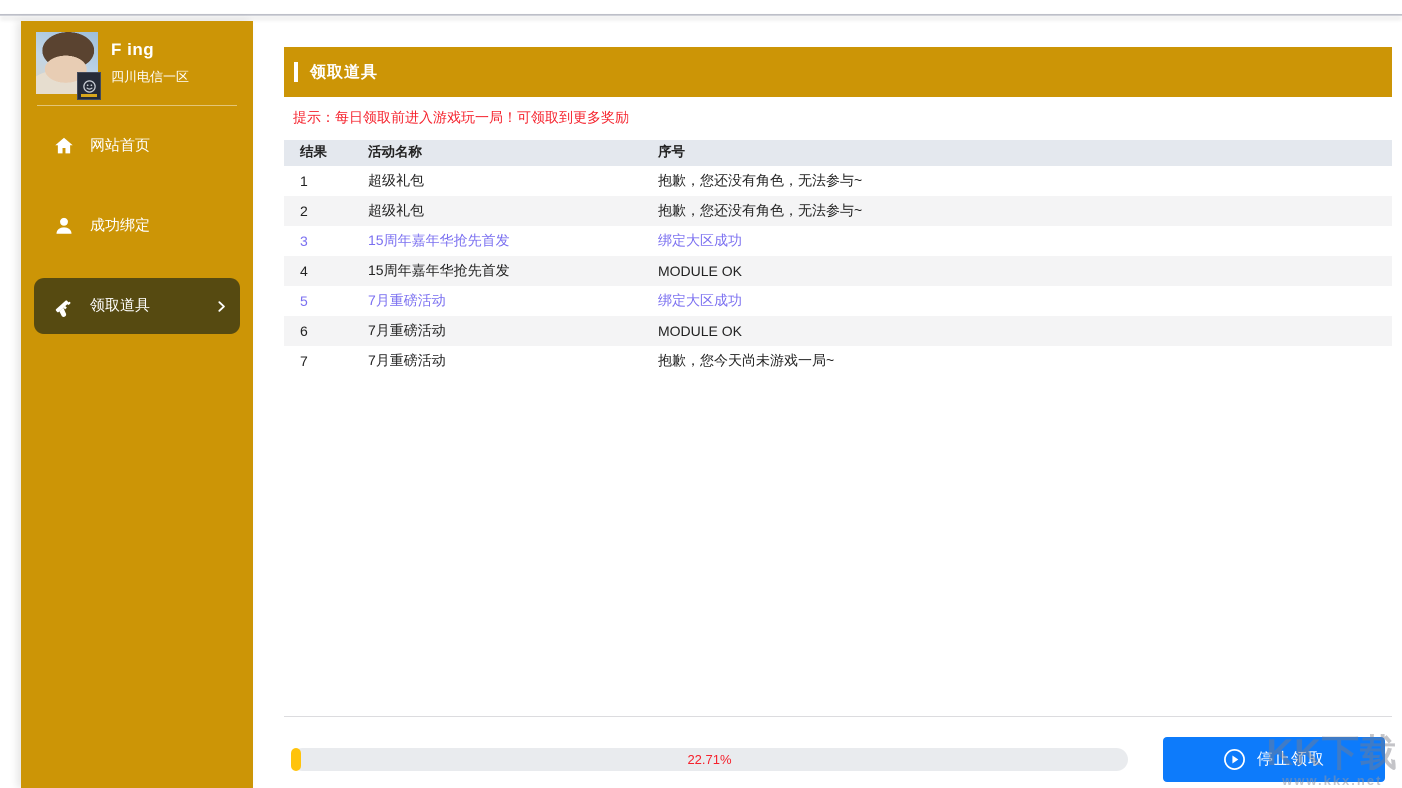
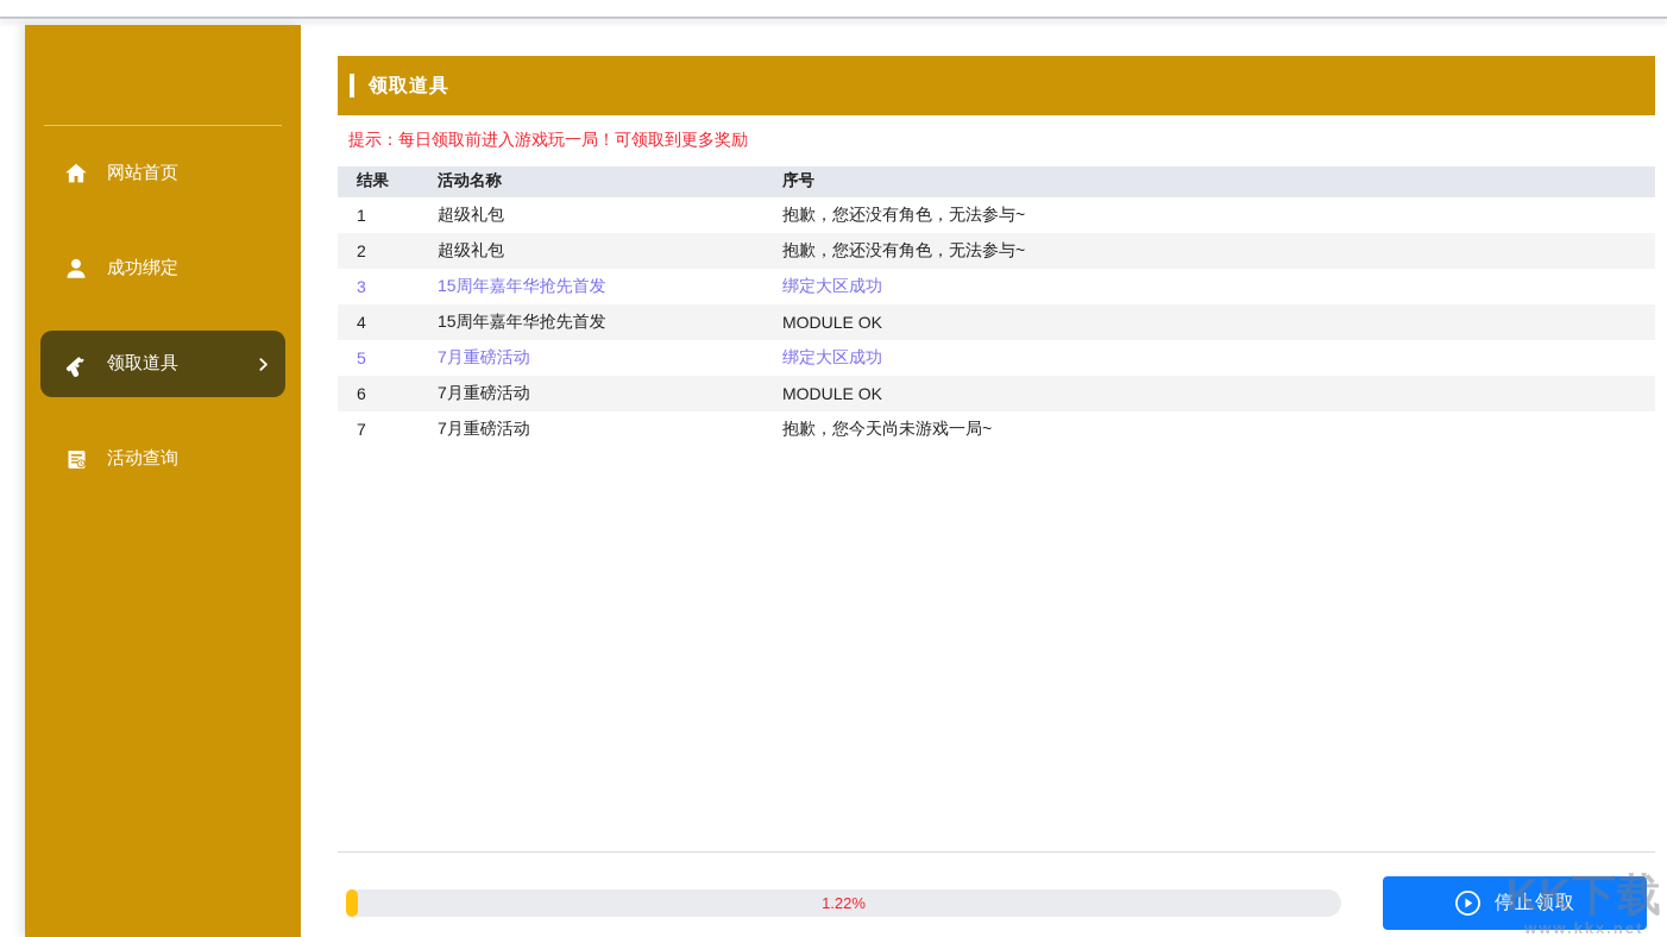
- F ing
- 四川电信一区
  网站首页
  成功绑定
  领取道具
+ 活动查询
  领取道具
  提示：每日领取前进入游戏玩一局！可领取到更多奖励
  结果
  活动名称
  序号
  1
  超级礼包
  抱歉，您还没有角色，无法参与~
  2
  超级礼包
  抱歉，您还没有角色，无法参与~
  3
  15周年嘉年华抢先首发
  绑定大区成功
  4
  15周年嘉年华抢先首发
  MODULE OK
  5
  7月重磅活动
  绑定大区成功
  6
  7月重磅活动
  MODULE OK
  7
  7月重磅活动
  抱歉，您今天尚未游戏一局~
- 22.71%
+ 1.22%
  停止领取
  KK下载
  www.kkx.net
